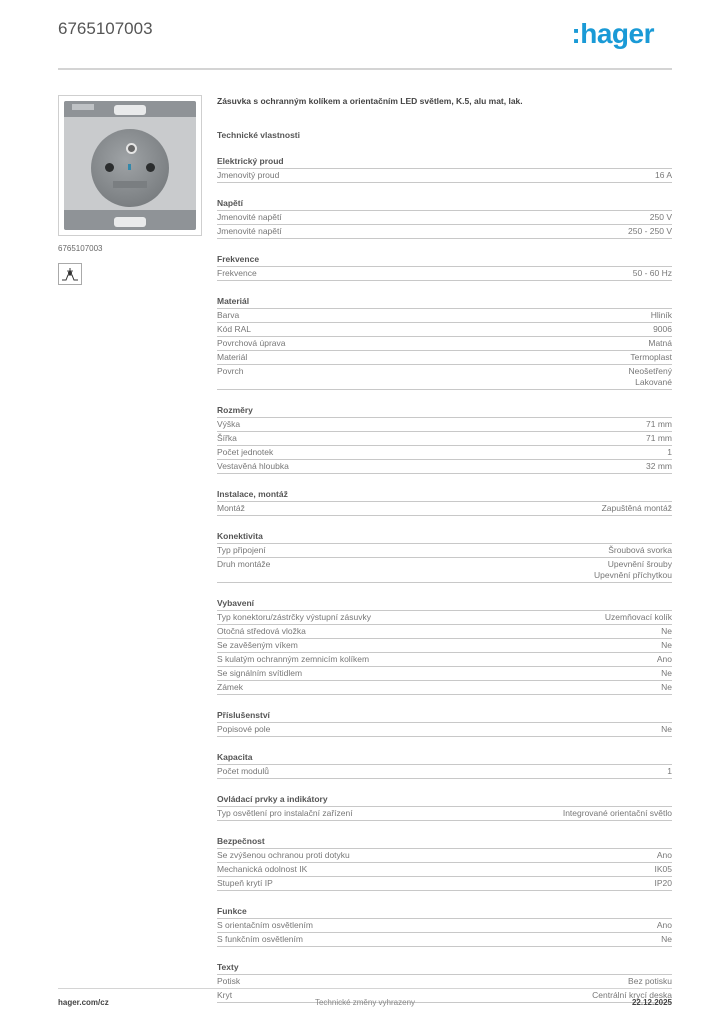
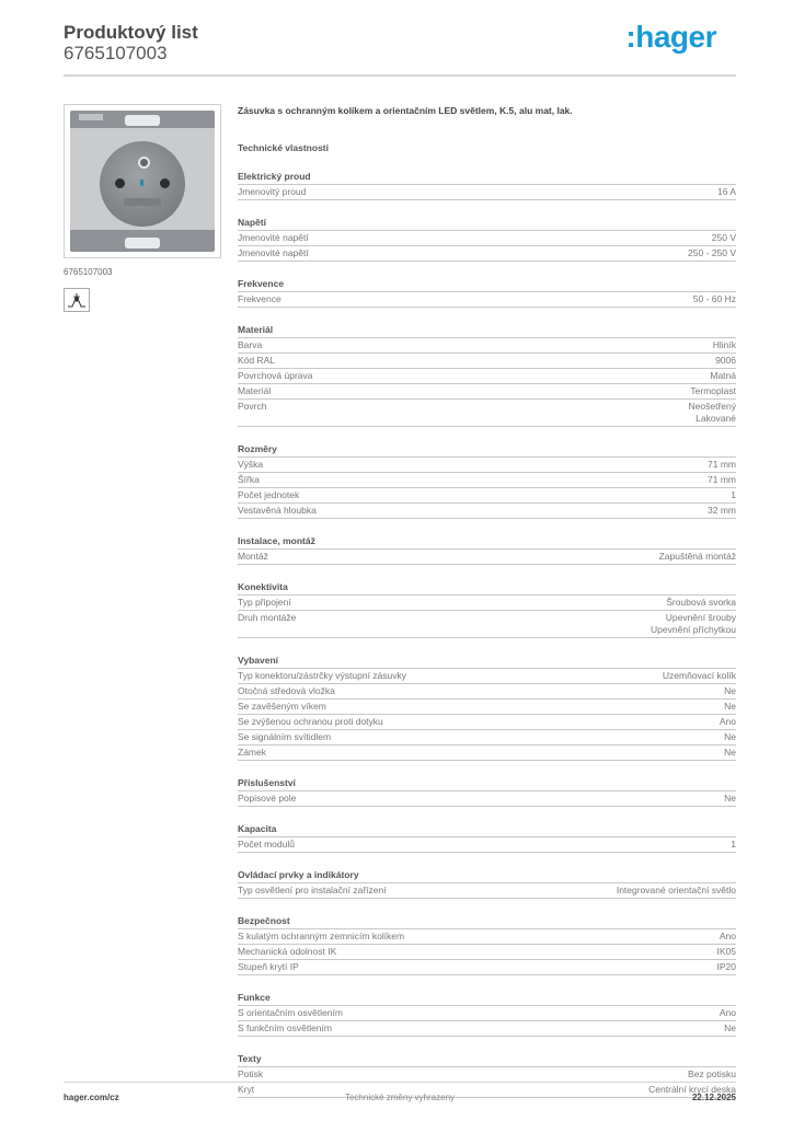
+ Produktový list
  6765107003
  :hager
  6765107003
  Zásuvka s ochranným kolíkem a orientačním LED světlem, K.5, alu mat, lak.
  Technické vlastnosti
  Elektrický proud
  Jmenovitý proud
  16 A
  Napětí
  Jmenovité napětí
  250 V
  Jmenovité napětí
  250 - 250 V
  Frekvence
  Frekvence
  50 - 60 Hz
  Materiál
  Barva
  Hliník
  Kód RAL
  9006
  Povrchová úprava
  Matná
  Materiál
  Termoplast
  Povrch
  Neošetřený
  Lakované
  Rozměry
  Výška
  71 mm
  Šířka
  71 mm
  Počet jednotek
  1
  Vestavěná hloubka
  32 mm
  Instalace, montáž
  Montáž
  Zapuštěná montáž
  Konektivita
  Typ připojení
  Šroubová svorka
  Druh montáže
  Upevnění šrouby
  Upevnění příchytkou
  Vybavení
  Typ konektoru/zástrčky výstupní zásuvky
  Uzemňovací kolík
  Otočná středová vložka
  Ne
  Se zavěšeným víkem
  Ne
- S kulatým ochranným zemnicím kolíkem
+ Se zvýšenou ochranou proti dotyku
  Ano
  Se signálním svítidlem
  Ne
  Zámek
  Ne
  Příslušenství
  Popisové pole
  Ne
  Kapacita
  Počet modulů
  1
  Ovládací prvky a indikátory
  Typ osvětlení pro instalační zařízení
  Integrované orientační světlo
  Bezpečnost
- Se zvýšenou ochranou proti dotyku
+ S kulatým ochranným zemnicím kolíkem
  Ano
  Mechanická odolnost IK
  IK05
  Stupeň krytí IP
  IP20
  Funkce
  S orientačním osvětlením
  Ano
  S funkčním osvětlením
  Ne
  Texty
  Potisk
  Bez potisku
  Kryt
  Centrální krycí deska
  hager.com/cz
  Technické změny vyhrazeny
  22.12.2025
